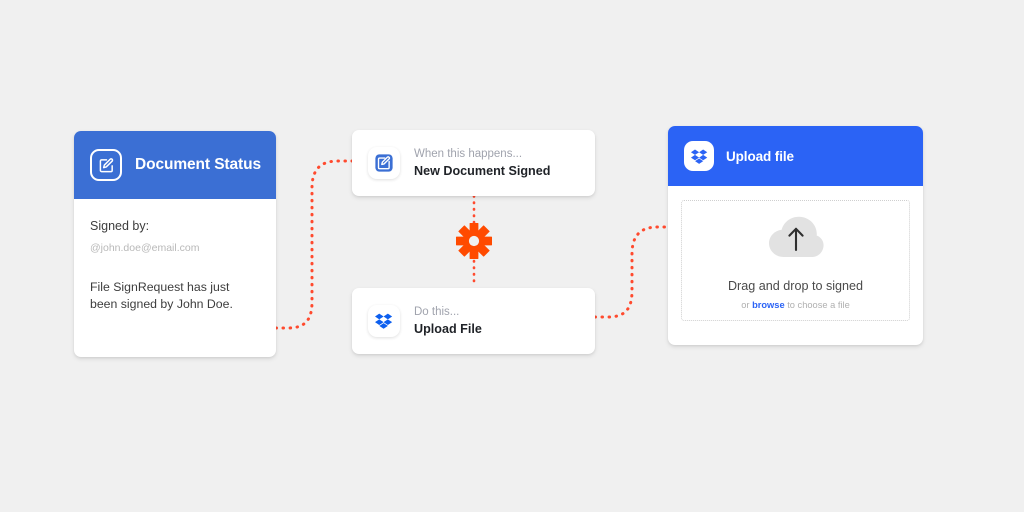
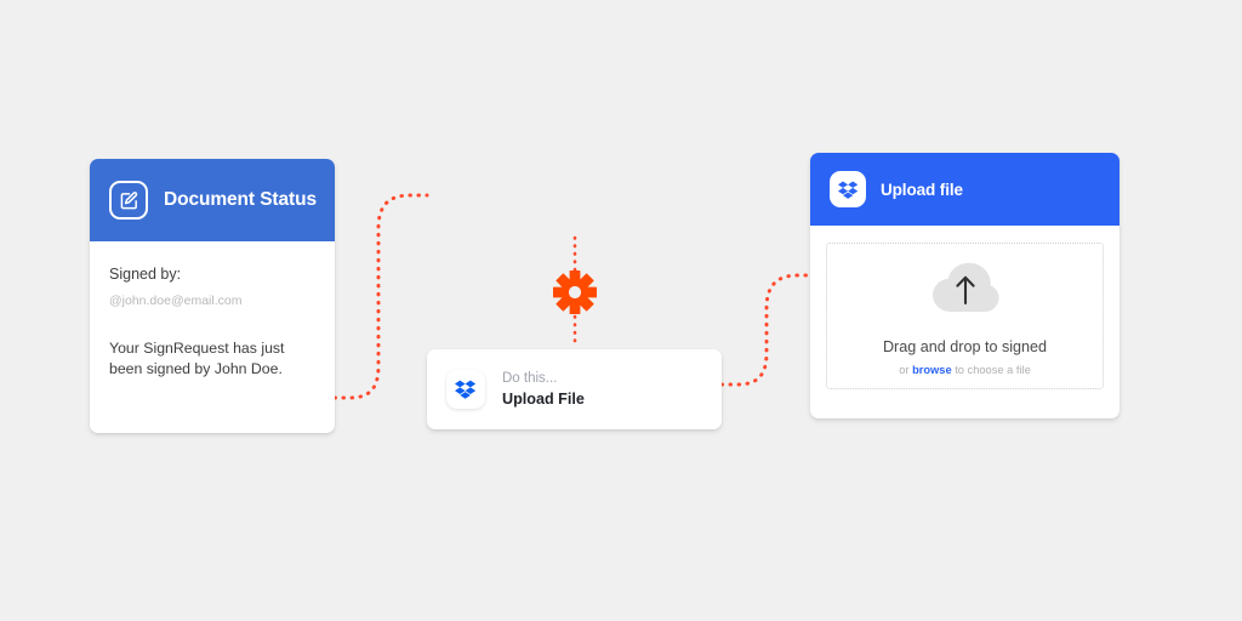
  Document Status
  Signed by:
  @john.doe@email.com
- File SignRequest has just been signed by John Doe.
+ Your SignRequest has just been signed by John Doe.
- When this happens...
- New Document Signed
  Do this...
  Upload File
  Upload file
  Drag and drop to signed
  or browse to choose a file
